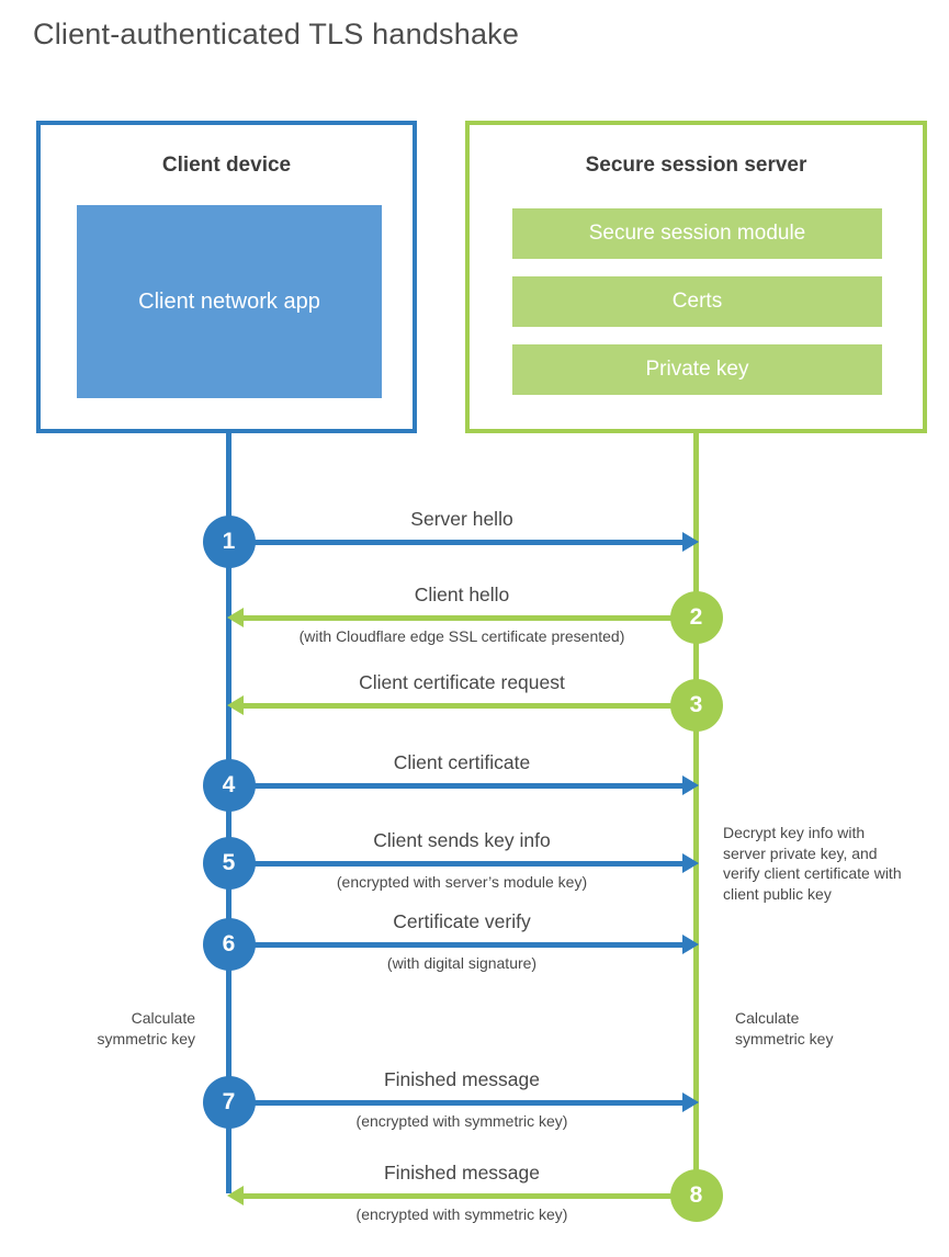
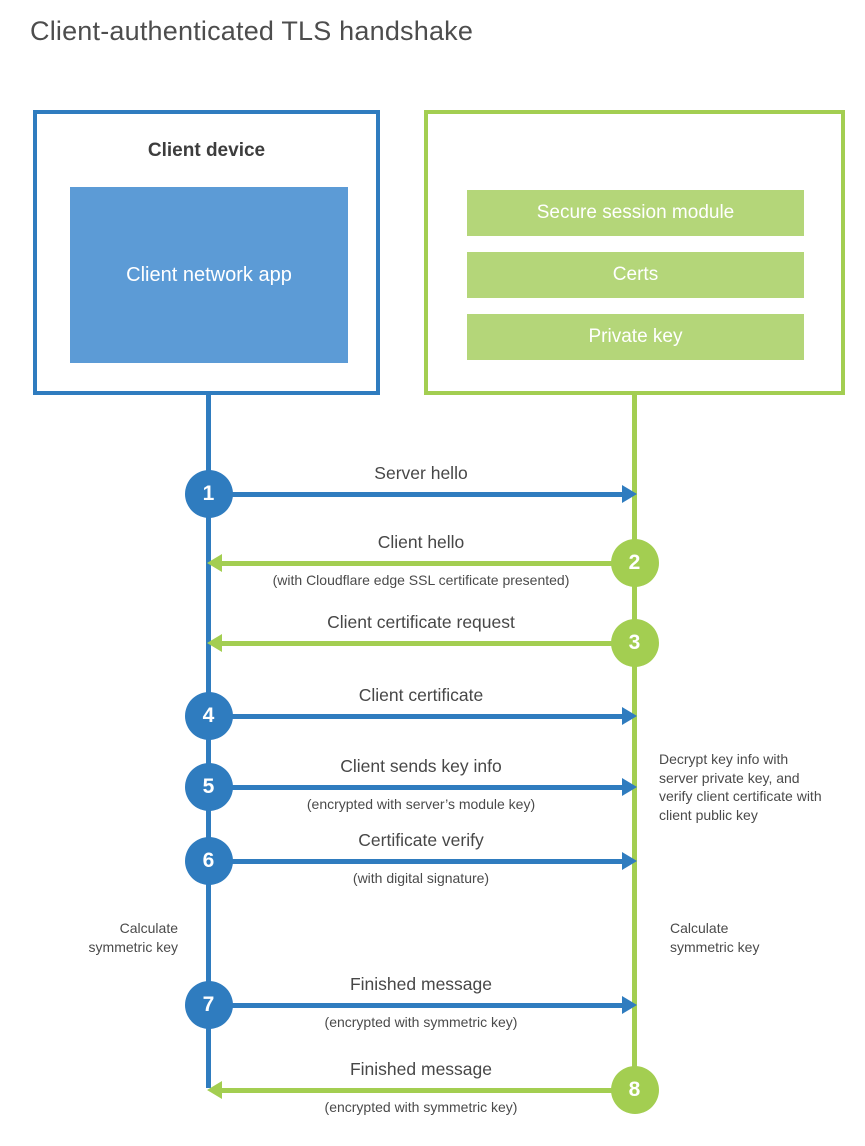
  Client-authenticated TLS handshake
  Client device
  Client network app
- Secure session server
  Secure session module
  Certs
  Private key
  1
  Server hello
  2
  Client hello
  (with Cloudflare edge SSL certificate presented)
  3
  Client certificate request
  4
  Client certificate
  5
  Client sends key info
  (encrypted with server’s module key)
  6
  Certificate verify
  (with digital signature)
  7
  Finished message
  (encrypted with symmetric key)
  8
  Finished message
  (encrypted with symmetric key)
  Decrypt key info with server private key, and verify client certificate with client public key
  Calculate symmetric key
  Calculate symmetric key
